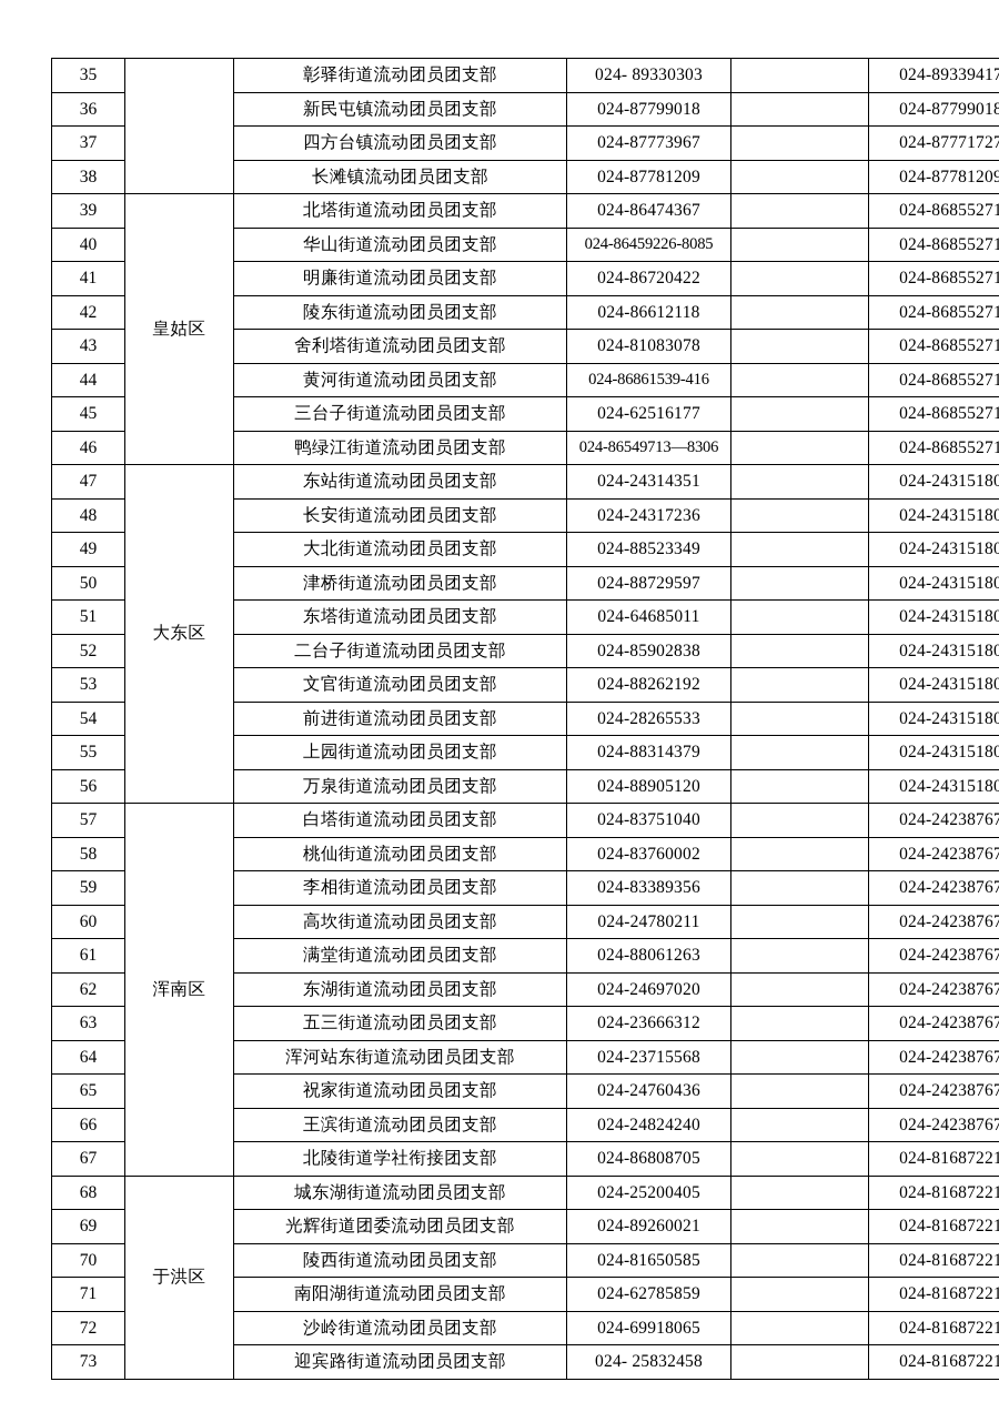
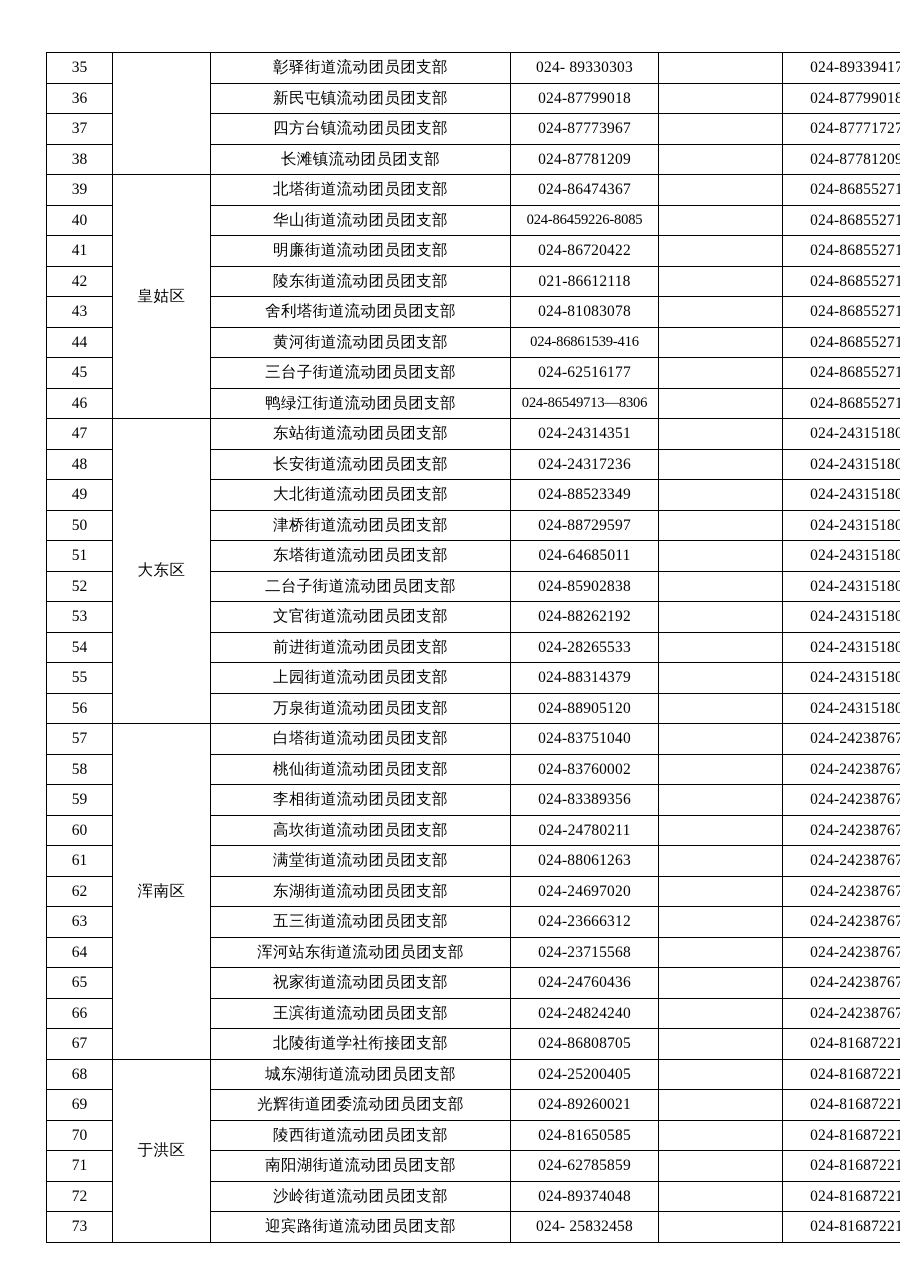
  35		彰驿街道流动团员团支部	024- 89330303		024-89339417
  36	新民屯镇流动团员团支部	024-87799018		024-87799018
  37	四方台镇流动团员团支部	024-87773967		024-87771727
  38	长滩镇流动团员团支部	024-87781209		024-87781209
  39	皇姑区	北塔街道流动团员团支部	024-86474367		024-86855271
  40	华山街道流动团员团支部	024-86459226-8085		024-86855271
  41	明廉街道流动团员团支部	024-86720422		024-86855271
- 42	陵东街道流动团员团支部	024-86612118		024-86855271
+ 42	陵东街道流动团员团支部	021-86612118		024-86855271
  43	舍利塔街道流动团员团支部	024-81083078		024-86855271
  44	黄河街道流动团员团支部	024-86861539-416		024-86855271
  45	三台子街道流动团员团支部	024-62516177		024-86855271
  46	鸭绿江街道流动团员团支部	024-86549713—8306		024-86855271
  47	大东区	东站街道流动团员团支部	024-24314351		024-24315180
  48	长安街道流动团员团支部	024-24317236		024-24315180
  49	大北街道流动团员团支部	024-88523349		024-24315180
  50	津桥街道流动团员团支部	024-88729597		024-24315180
  51	东塔街道流动团员团支部	024-64685011		024-24315180
  52	二台子街道流动团员团支部	024-85902838		024-24315180
  53	文官街道流动团员团支部	024-88262192		024-24315180
  54	前进街道流动团员团支部	024-28265533		024-24315180
  55	上园街道流动团员团支部	024-88314379		024-24315180
  56	万泉街道流动团员团支部	024-88905120		024-24315180
  57	浑南区	白塔街道流动团员团支部	024-83751040		024-24238767
  58	桃仙街道流动团员团支部	024-83760002		024-24238767
  59	李相街道流动团员团支部	024-83389356		024-24238767
  60	高坎街道流动团员团支部	024-24780211		024-24238767
  61	满堂街道流动团员团支部	024-88061263		024-24238767
  62	东湖街道流动团员团支部	024-24697020		024-24238767
  63	五三街道流动团员团支部	024-23666312		024-24238767
  64	浑河站东街道流动团员团支部	024-23715568		024-24238767
  65	祝家街道流动团员团支部	024-24760436		024-24238767
  66	王滨街道流动团员团支部	024-24824240		024-24238767
  67	北陵街道学社衔接团支部	024-86808705		024-81687221
  68	于洪区	城东湖街道流动团员团支部	024-25200405		024-81687221
  69	光辉街道团委流动团员团支部	024-89260021		024-81687221
  70	陵西街道流动团员团支部	024-81650585		024-81687221
  71	南阳湖街道流动团员团支部	024-62785859		024-81687221
- 72	沙岭街道流动团员团支部	024-69918065		024-81687221
+ 72	沙岭街道流动团员团支部	024-89374048		024-81687221
  73	迎宾路街道流动团员团支部	024- 25832458		024-81687221
